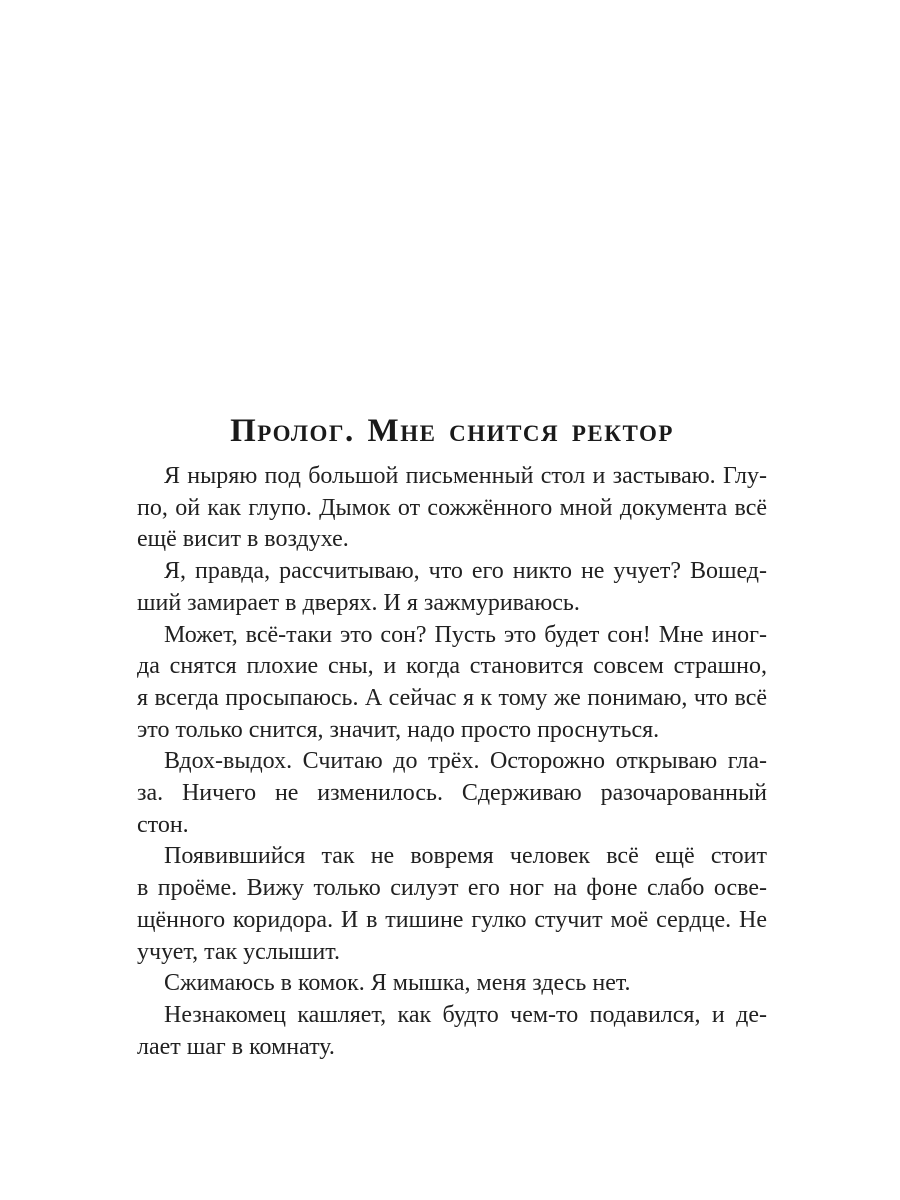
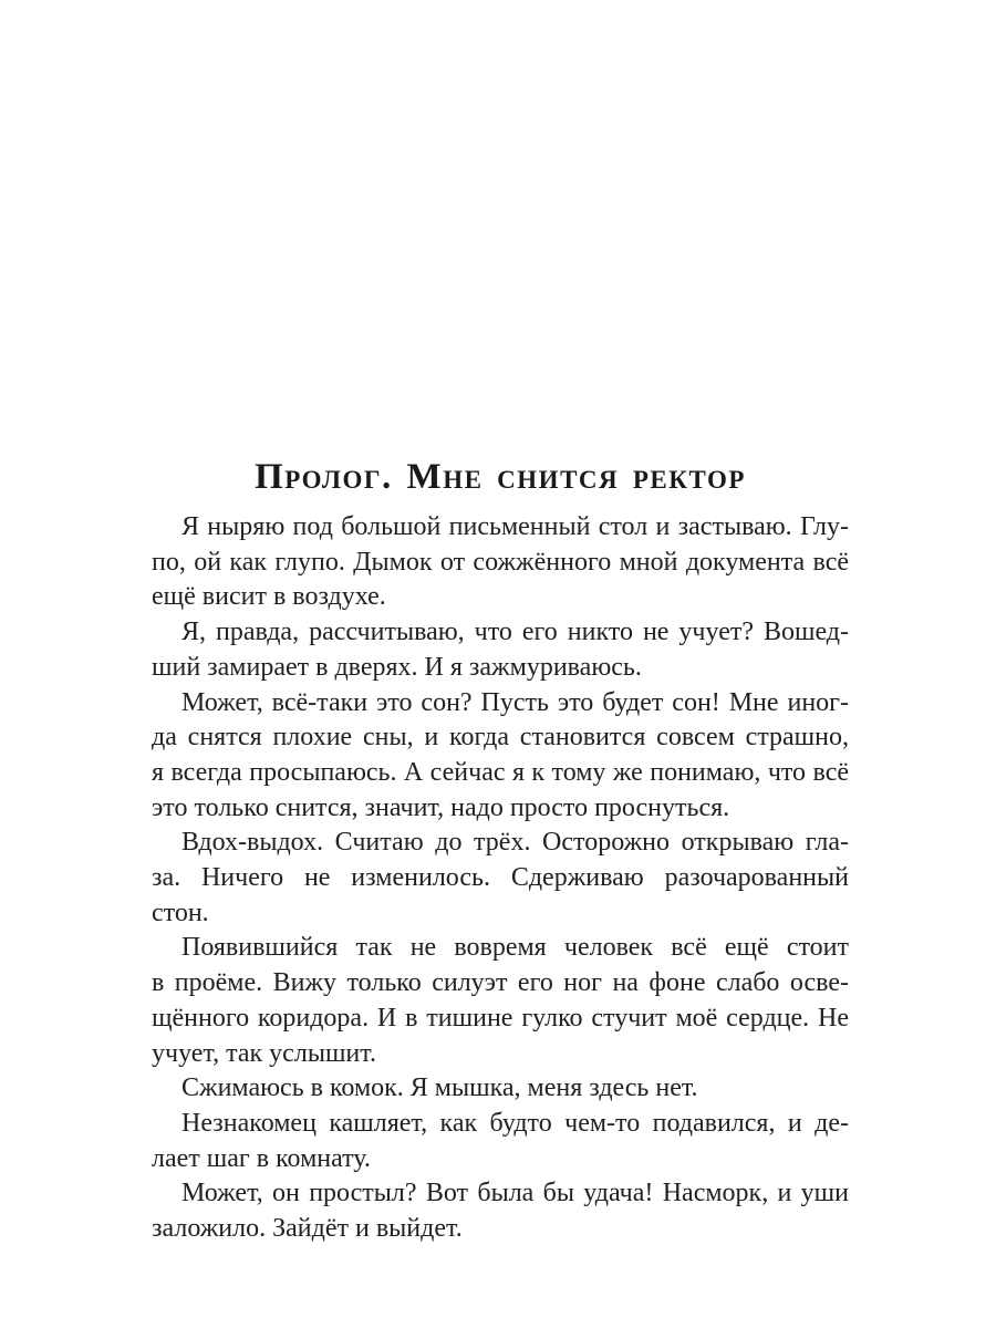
  Пролог. Мне снится ректор
  Я ныряю под большой письменный стол и застываю. Глу-
  по, ой как глупо. Дымок от сожжённого мной документа всё
  ещё висит в воздухе.
  Я, правда, рассчитываю, что его никто не учует? Вошед-
  ший замирает в дверях. И я зажмуриваюсь.
  Может, всё-таки это сон? Пусть это будет сон! Мне иног-
  да снятся плохие сны, и когда становится совсем страшно,
  я всегда просыпаюсь. А сейчас я к тому же понимаю, что всё
  это только снится, значит, надо просто проснуться.
  Вдох-выдох. Считаю до трёх. Осторожно открываю гла-
  за. Ничего не изменилось. Сдерживаю разочарованный
  стон.
  Появившийся так не вовремя человек всё ещё стоит
  в проёме. Вижу только силуэт его ног на фоне слабо осве-
  щённого коридора. И в тишине гулко стучит моё сердце. Не
  учует, так услышит.
  Сжимаюсь в комок. Я мышка, меня здесь нет.
  Незнакомец кашляет, как будто чем-то подавился, и де-
  лает шаг в комнату.
+ Может, он простыл? Вот была бы удача! Насморк, и уши
+ заложило. Зайдёт и выйдет.
